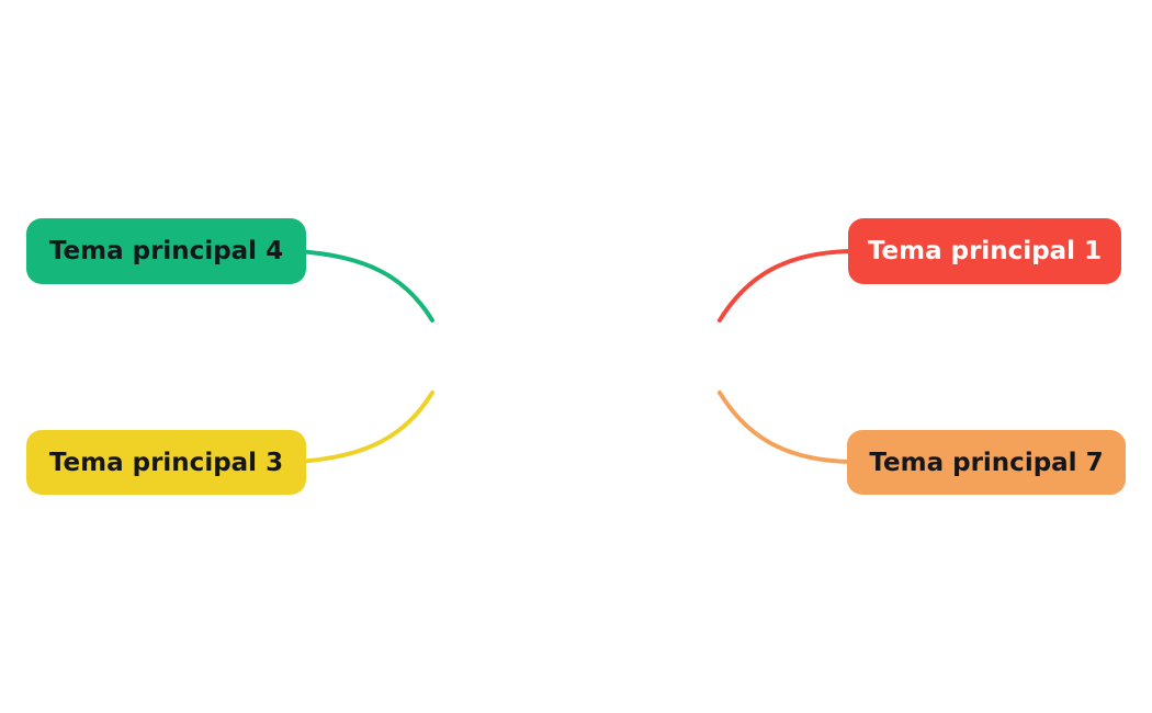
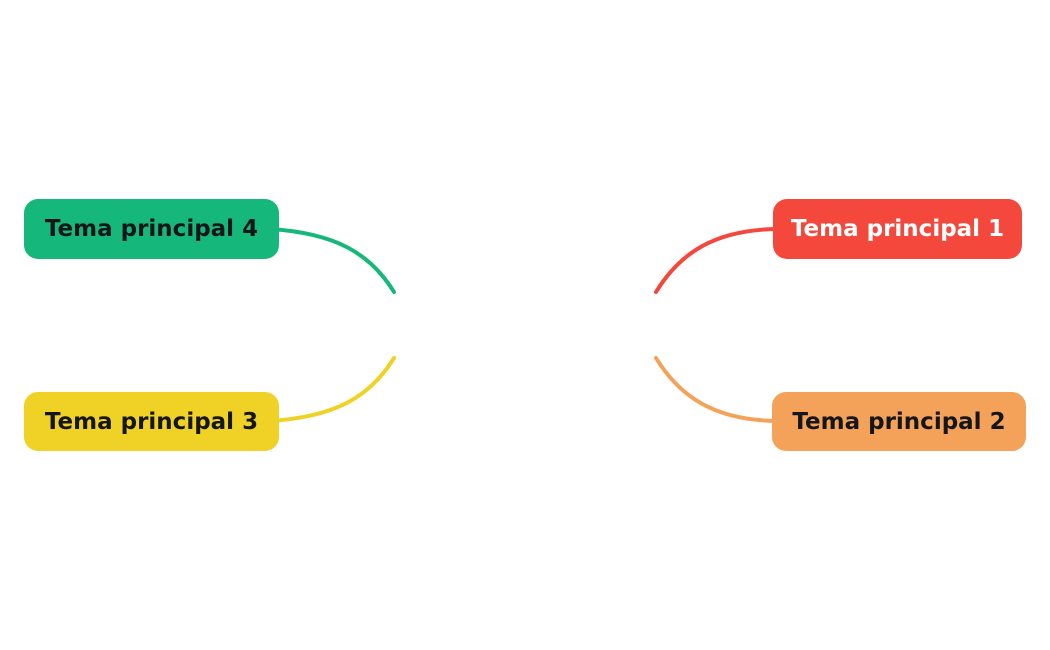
  Tema principal 1
- Tema principal 7
+ Tema principal 2
  Tema principal 3
  Tema principal 4
